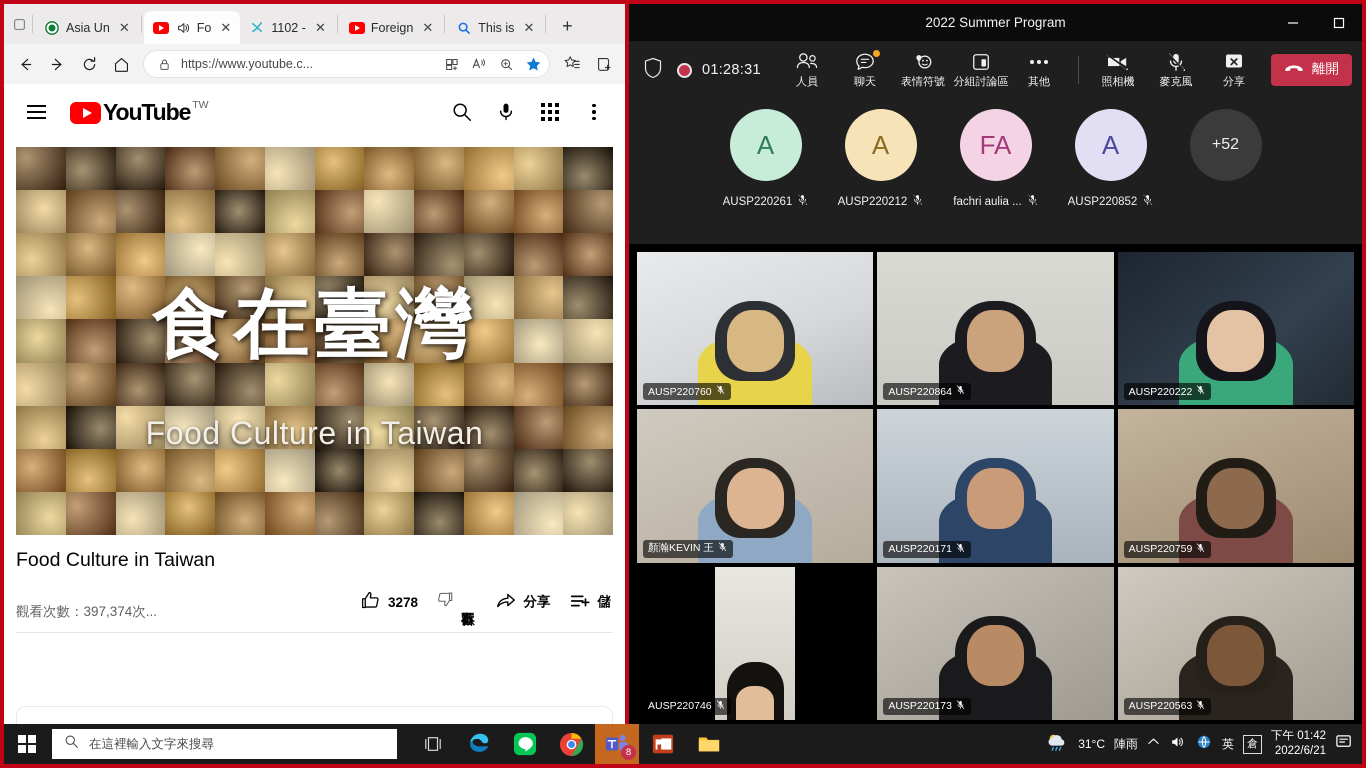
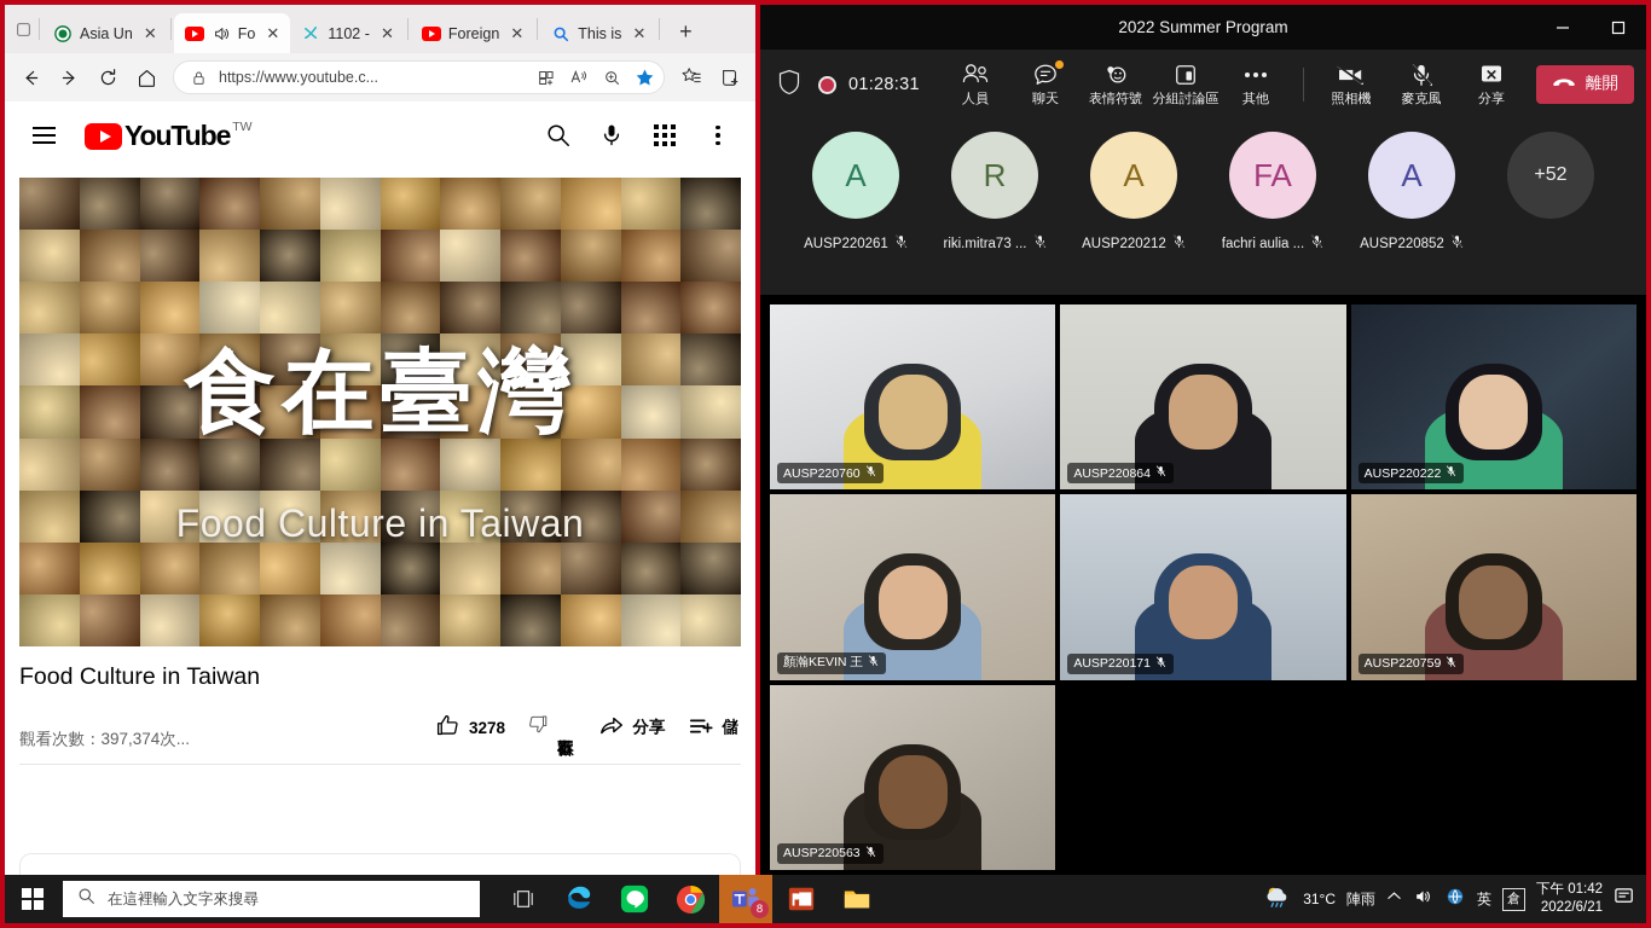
  Asia Un
  ✕
  Fo
  ✕
  1102 -
  ✕
  Foreign
  ✕
  This is
  ✕
  +
  https://www.youtube.c...
  YouTube
  TW
  食在臺灣
  Food Culture in Taiwan
  Food Culture in Taiwan
  觀看次數：397,374次...
  3278
  分享
  儲
  2022 Summer Program
  01:28:31
  人員
  聊天
  表情符號
  分組討論區
  其他
  照相機
  麥克風
  分享
  離開
  A
  AUSP220261
+ R
+ riki.mitra73 ...
  A
  AUSP220212
  FA
  fachri aulia ...
  A
  AUSP220852
  +52
  AUSP220760
  AUSP220864
  AUSP220222
  顏瀚KEVIN 王
  AUSP220171
  AUSP220759
- AUSP220746
- AUSP220173
  AUSP220563
  在這裡輸入文字來搜尋
  8
  31°C
  陣雨
  英
  倉
  下午 01:42
  2022/6/21
